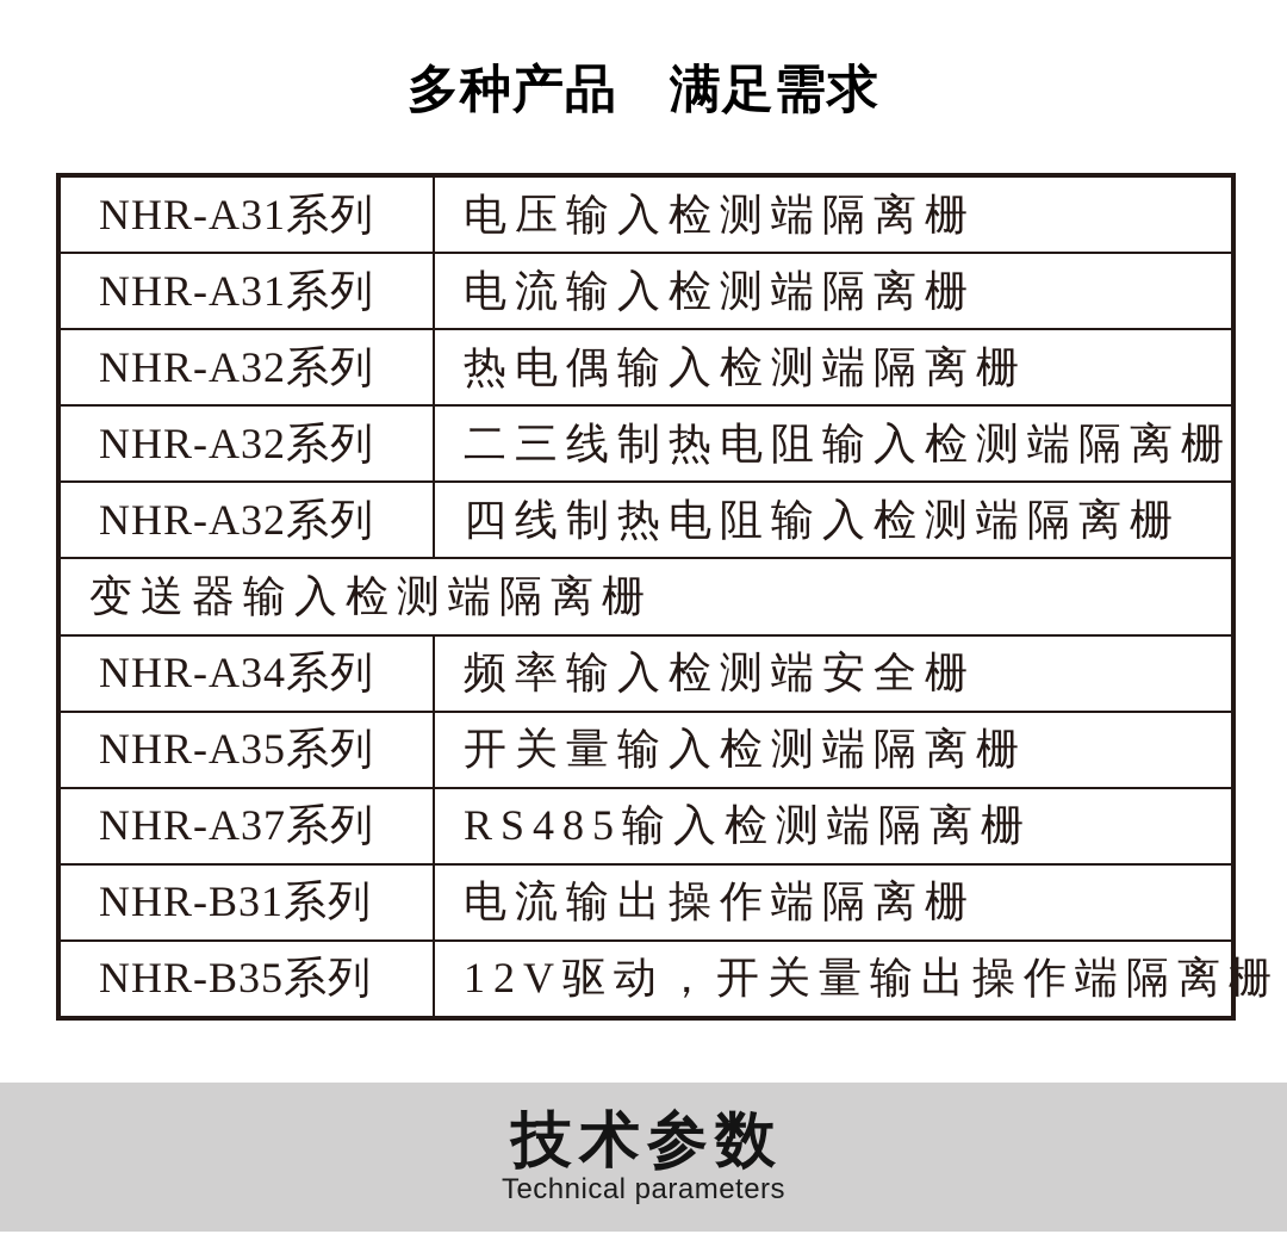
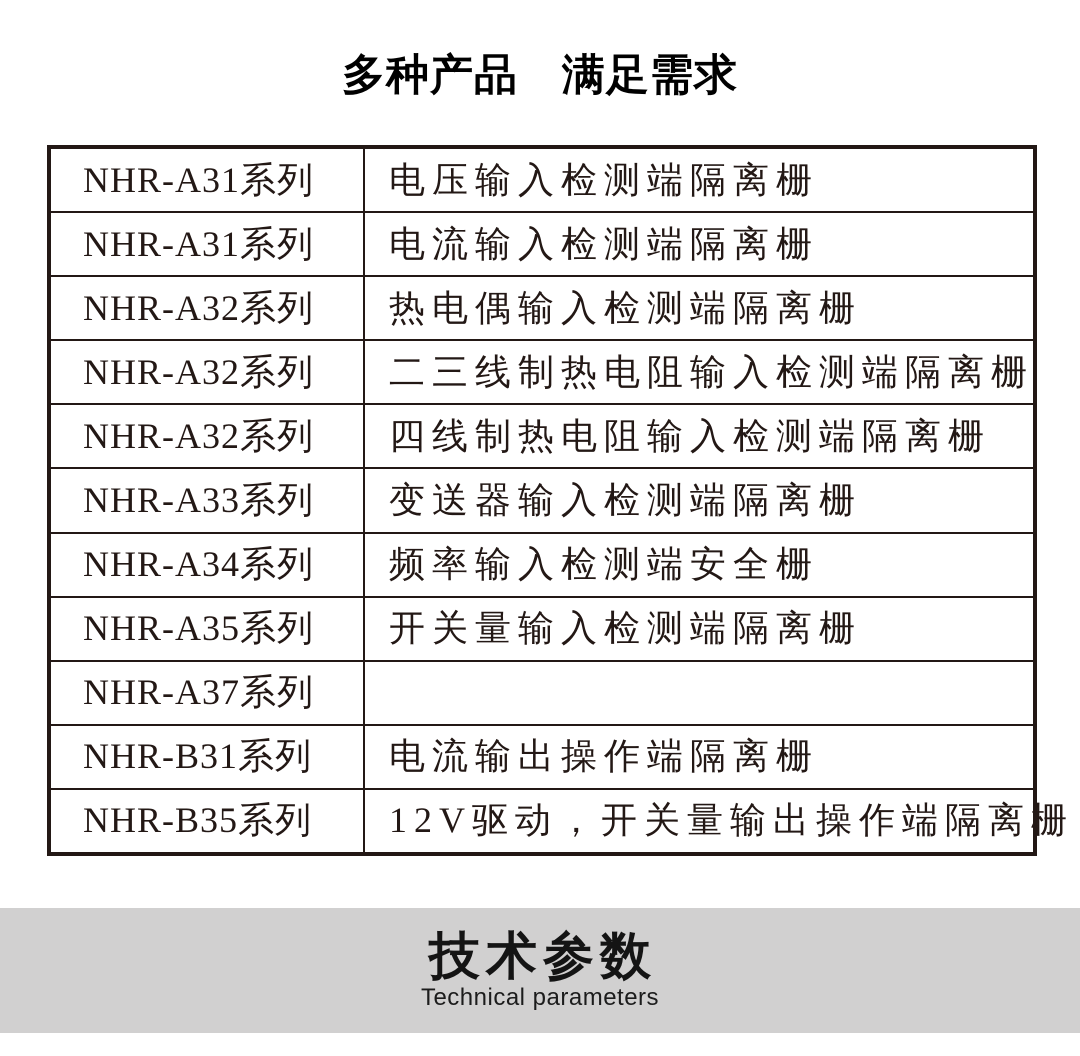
  多种产品 满足需求
  NHR-A31系列
  电压输入检测端隔离栅
  NHR-A31系列
  电流输入检测端隔离栅
  NHR-A32系列
  热电偶输入检测端隔离栅
  NHR-A32系列
  二三线制热电阻输入检测端隔离栅
  NHR-A32系列
  四线制热电阻输入检测端隔离栅
+ NHR-A33系列
  变送器输入检测端隔离栅
  NHR-A34系列
  频率输入检测端安全栅
  NHR-A35系列
  开关量输入检测端隔离栅
  NHR-A37系列
- RS485输入检测端隔离栅
  NHR-B31系列
  电流输出操作端隔离栅
  NHR-B35系列
  12V驱动，开关量输出操作端隔离栅
  技术参数
  Technical parameters
